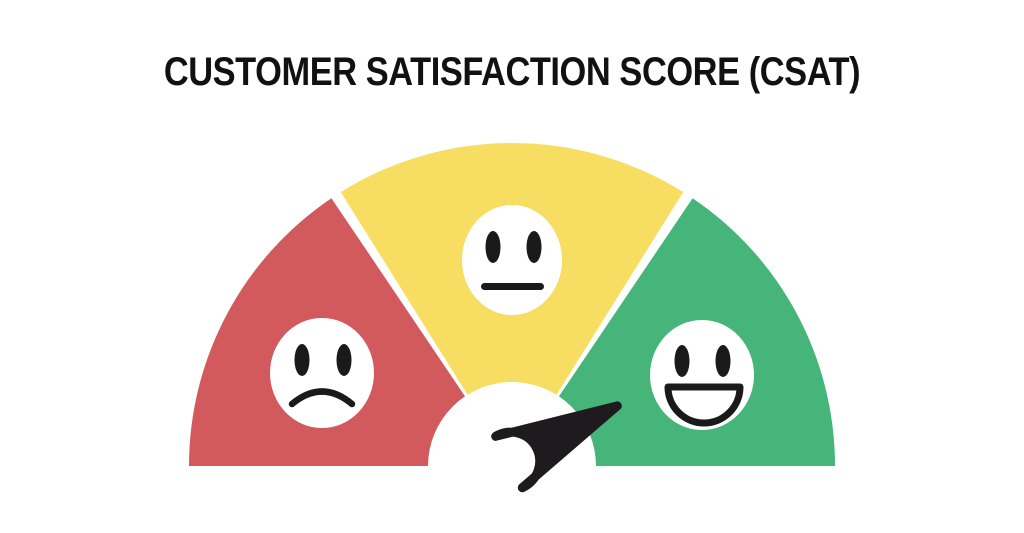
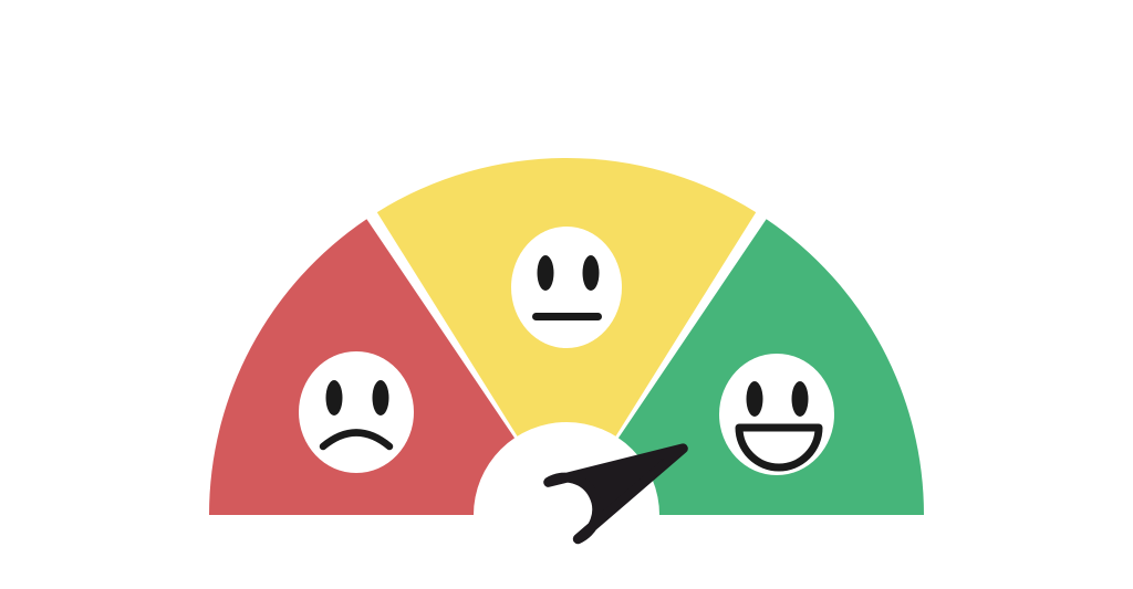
- CUSTOMER SATISFACTION SCORE (CSAT)
